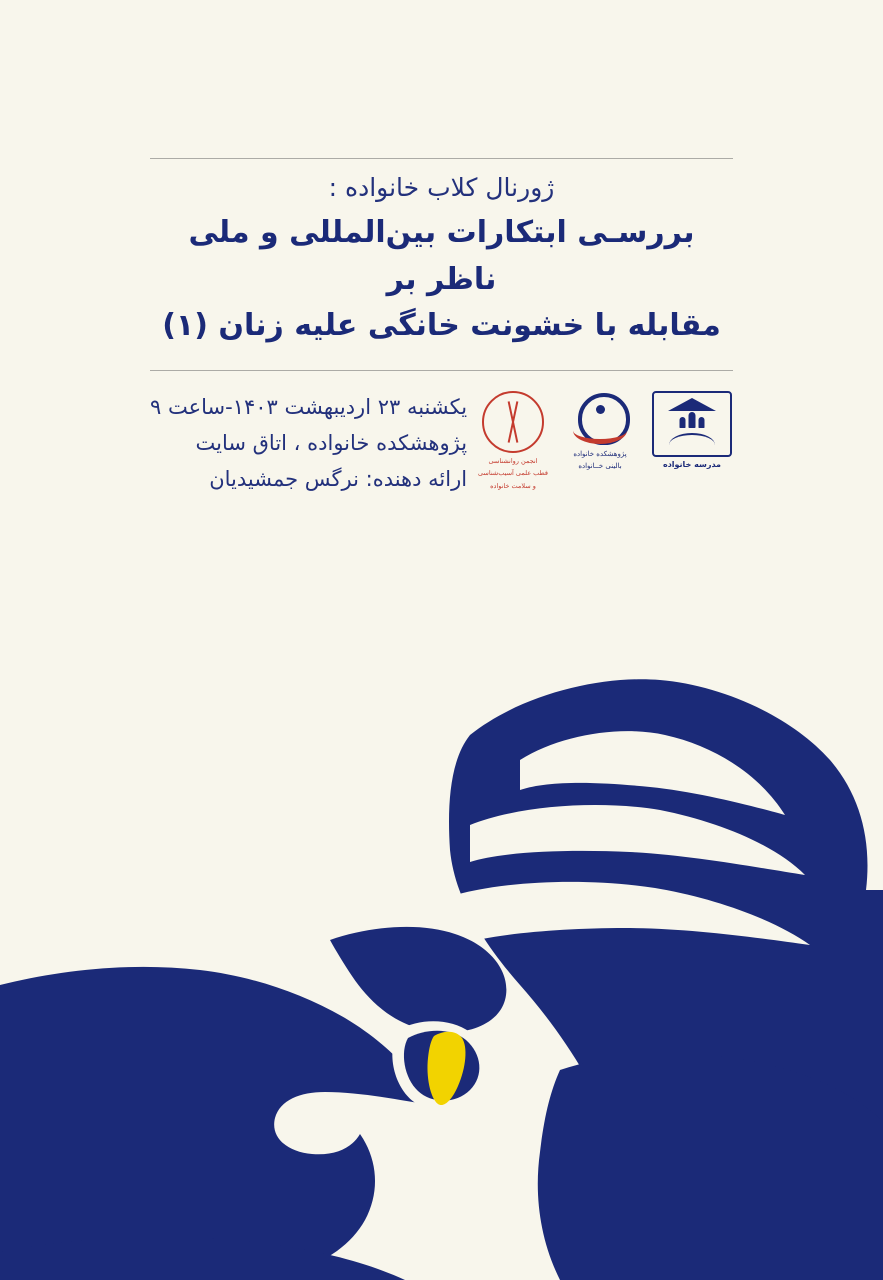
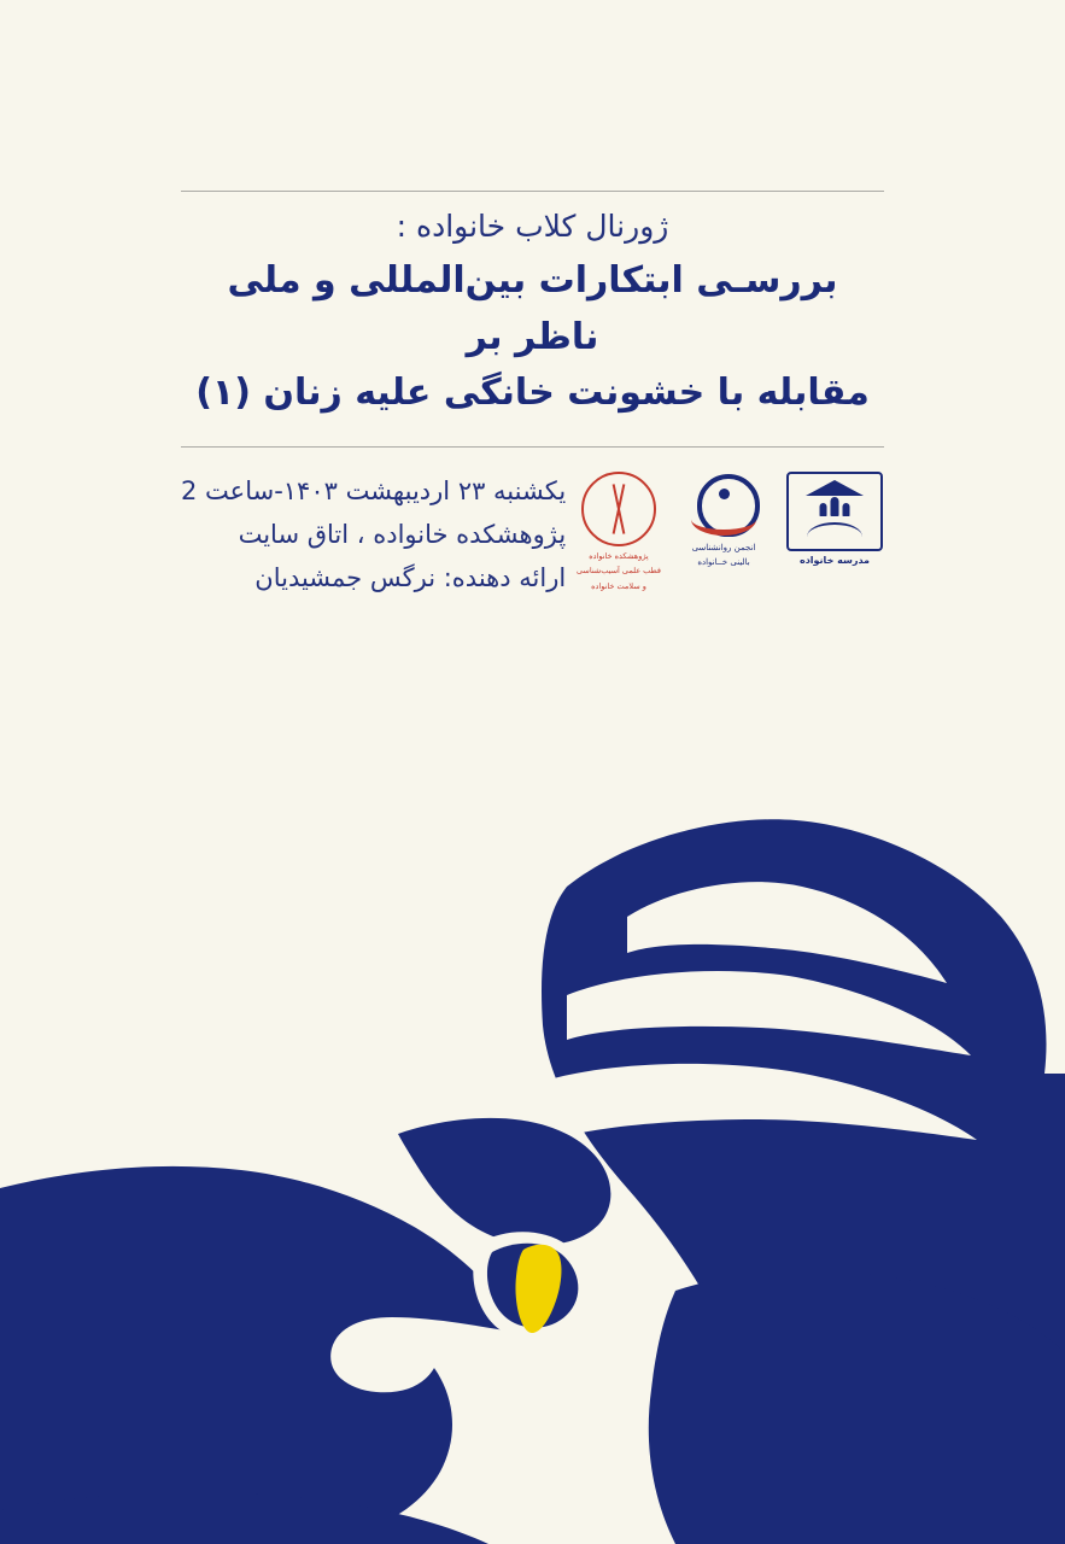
  ژورنال کلاب خانواده :
  بررسـی ابتکارات بین‌المللی و ملی ناظر بر
  مقابله با خشونت خانگی علیه زنان (۱)
  مدرسه خانواده
- پژوهشکده خانواده
+ انجمن روانشناسی
  بالینی خــانواده
- انجمن روانشناسی
+ پژوهشکده خانواده
  قطب علمی آسیب‌شناسی
  و سلامت خانواده
- یکشنبه ۲۳ اردیبهشت ۱۴۰۳-ساعت ۹
+ یکشنبه ۲۳ اردیبهشت ۱۴۰۳-ساعت 2
  پژوهشکده خانواده ، اتاق سایت
  ارائه دهنده: نرگس جمشیدیان
